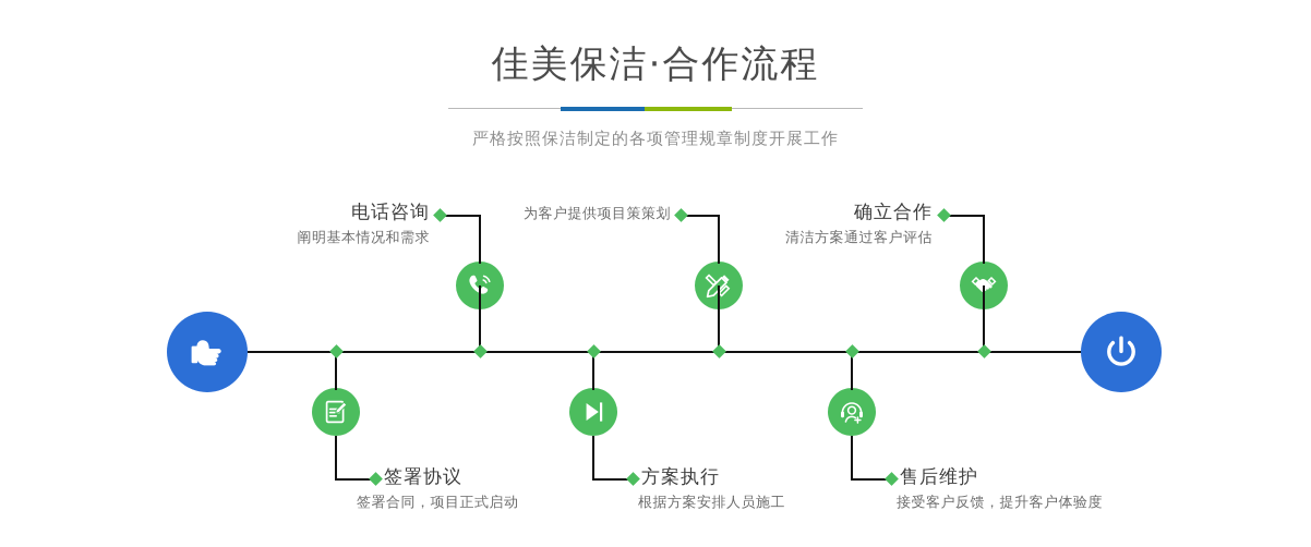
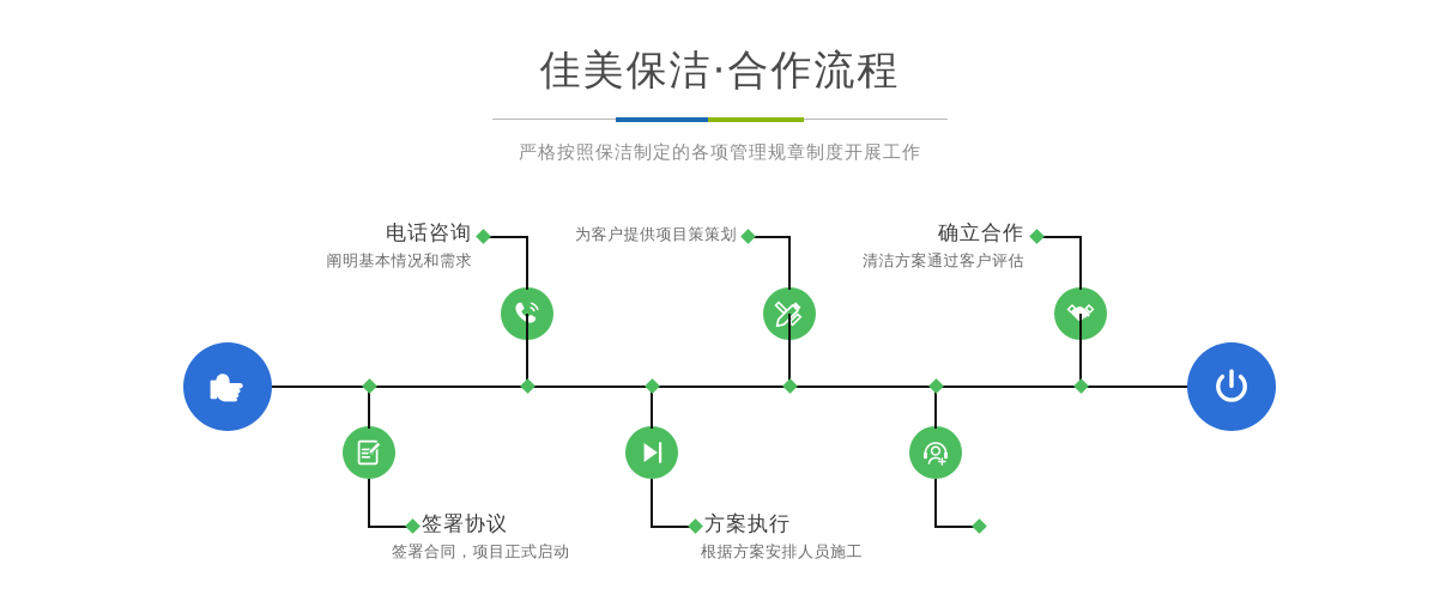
  佳美保洁·合作流程
  严格按照保洁制定的各项管理规章制度开展工作
  电话咨询
  阐明基本情况和需求
  签署协议
  签署合同，项目正式启动
  为客户提供项目策策划
  方案执行
  根据方案安排人员施工
  确立合作
  清洁方案通过客户评估
- 售后维护
- 接受客户反馈，提升客户体验度
